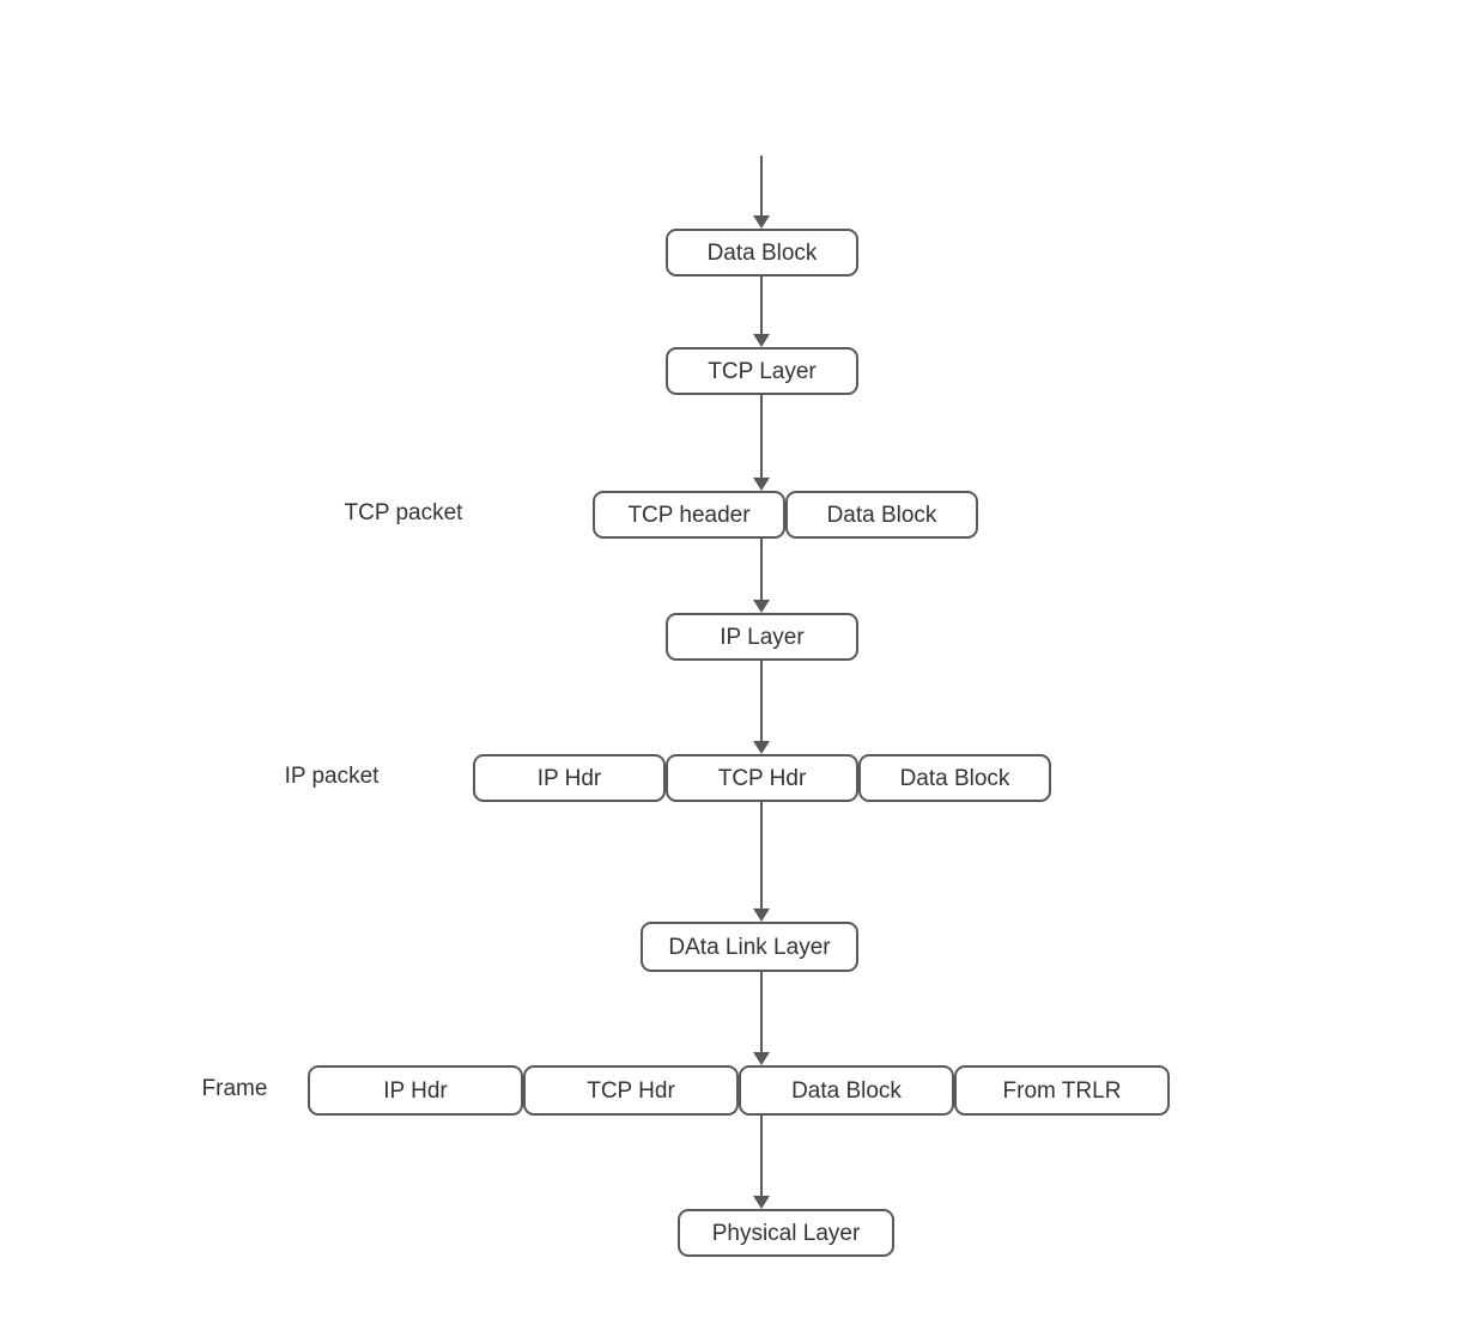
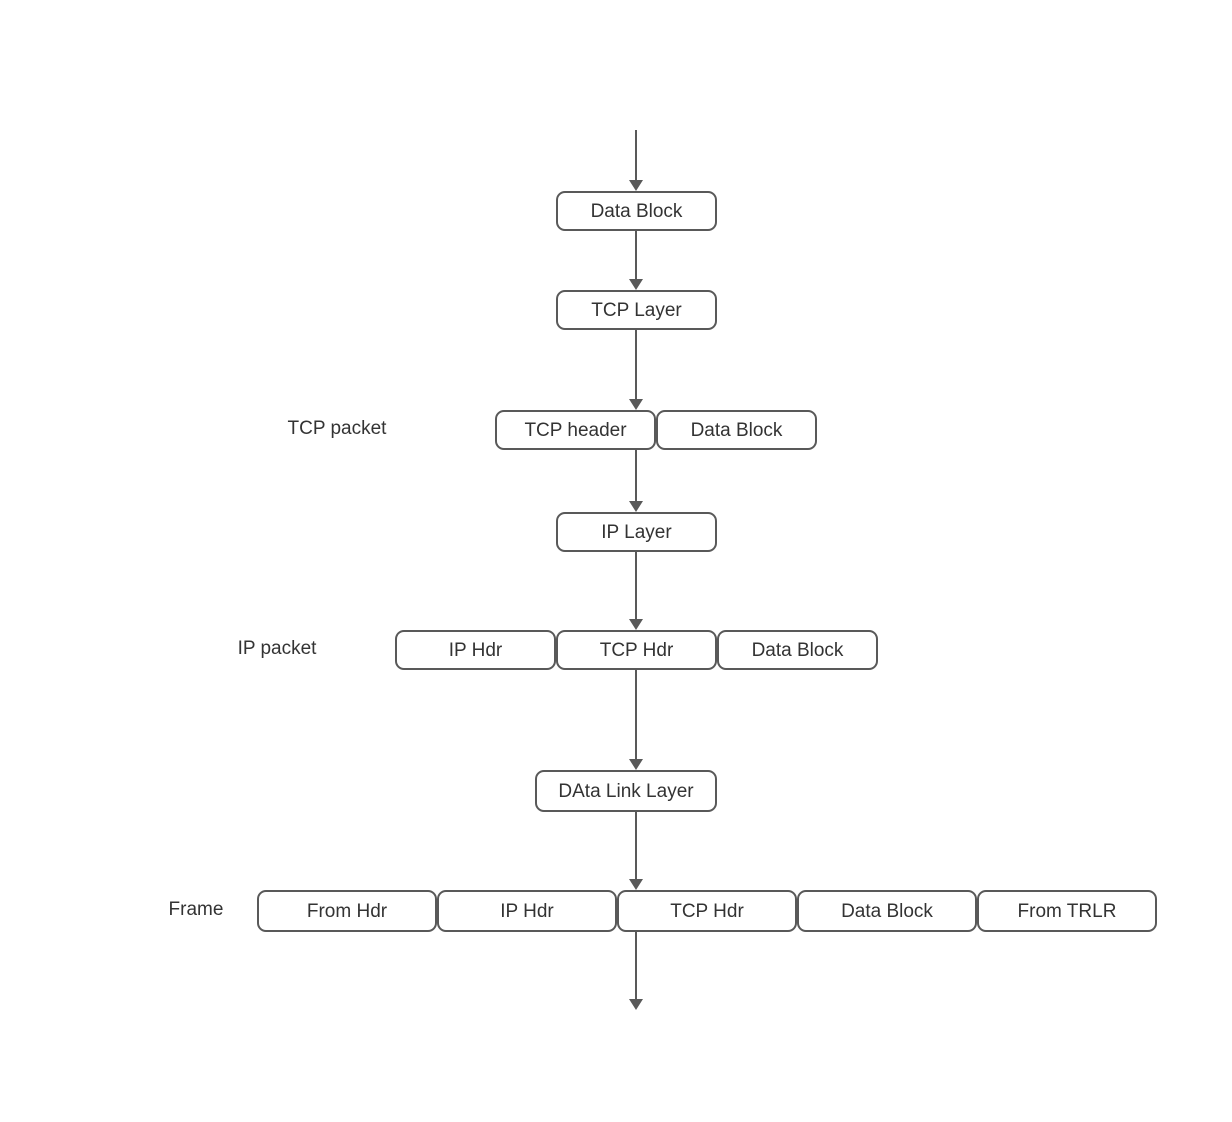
  Data Block
  TCP Layer
  TCP packet
  TCP header
  Data Block
  IP Layer
  IP packet
  IP Hdr
  TCP Hdr
  Data Block
  DAta Link Layer
  Frame
+ From Hdr
  IP Hdr
  TCP Hdr
  Data Block
  From TRLR
- Physical Layer
